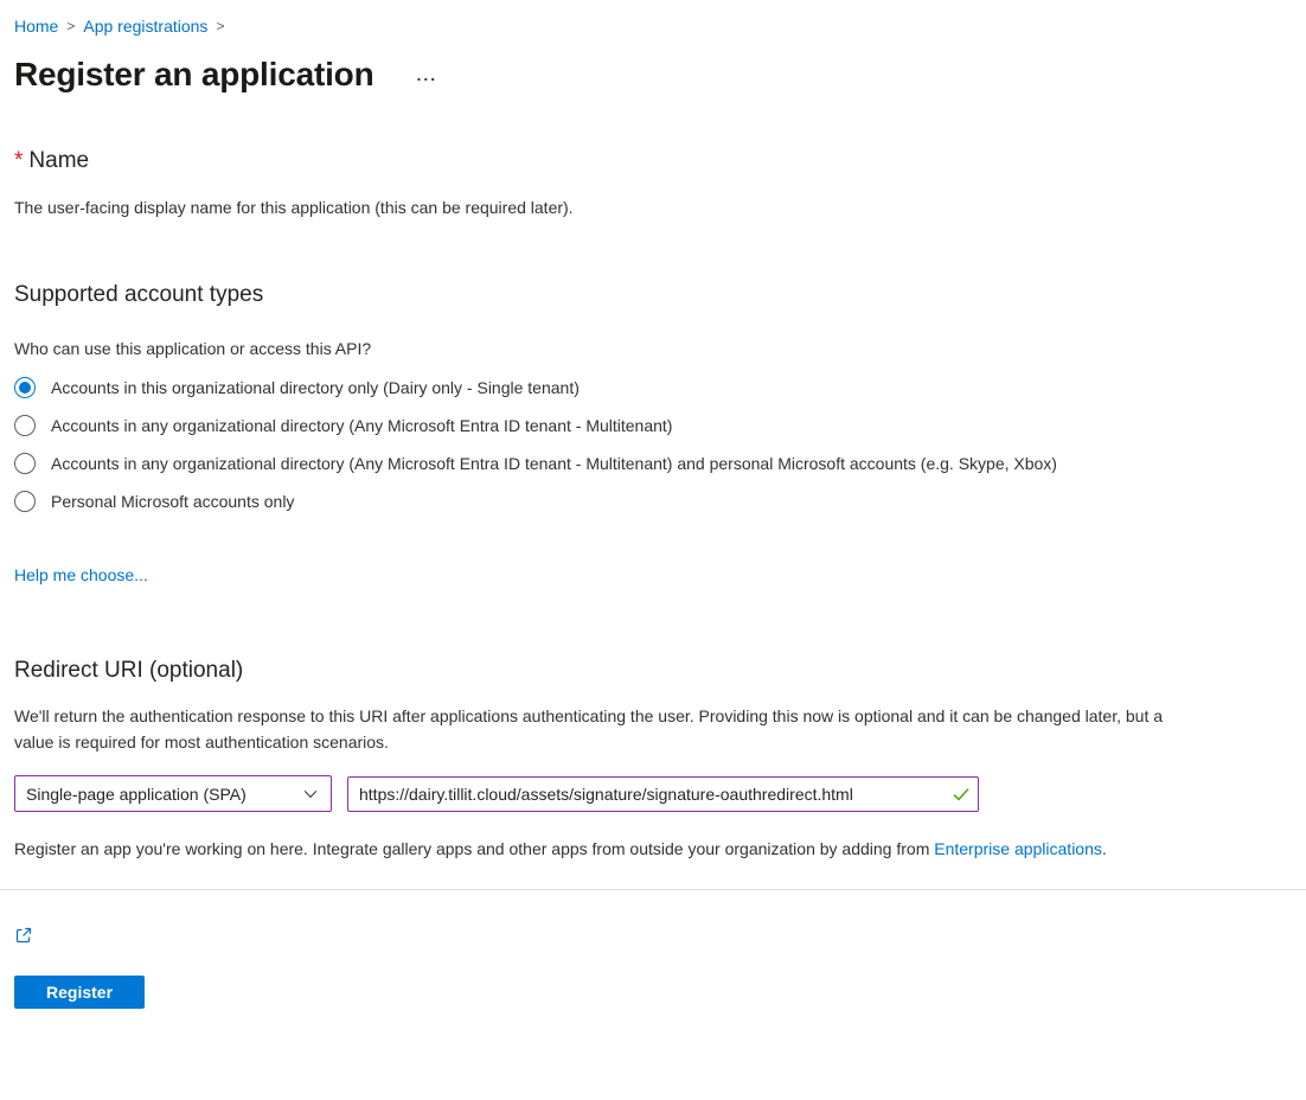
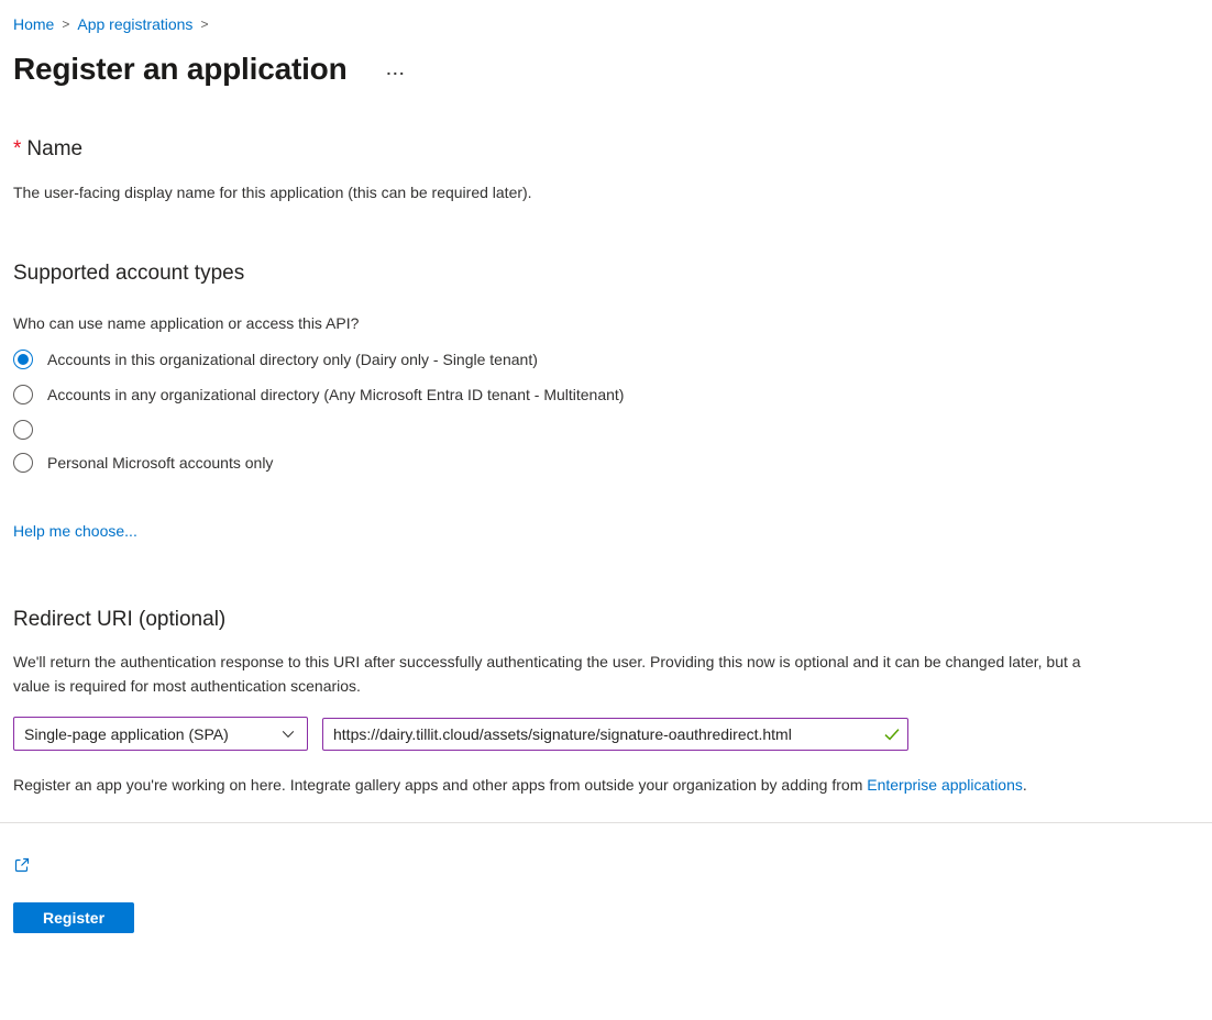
  Home
  >
  App registrations
  >
  Register an application
  ...
  * Name
  The user-facing display name for this application (this can be required later).
  Supported account types
- Who can use this application or access this API?
+ Who can use name application or access this API?
  Accounts in this organizational directory only (Dairy only - Single tenant)
  Accounts in any organizational directory (Any Microsoft Entra ID tenant - Multitenant)
- Accounts in any organizational directory (Any Microsoft Entra ID tenant - Multitenant) and personal Microsoft accounts (e.g. Skype, Xbox)
  Personal Microsoft accounts only
  Help me choose...
  Redirect URI (optional)
- We'll return the authentication response to this URI after applications authenticating the user. Providing this now is optional and it can be changed later, but a value is required for most authentication scenarios.
+ We'll return the authentication response to this URI after successfully authenticating the user. Providing this now is optional and it can be changed later, but a value is required for most authentication scenarios.
  Single-page application (SPA)
  https://dairy.tillit.cloud/assets/signature/signature-oauthredirect.html
  Register an app you're working on here. Integrate gallery apps and other apps from outside your organization by adding from Enterprise applications.
  Register
